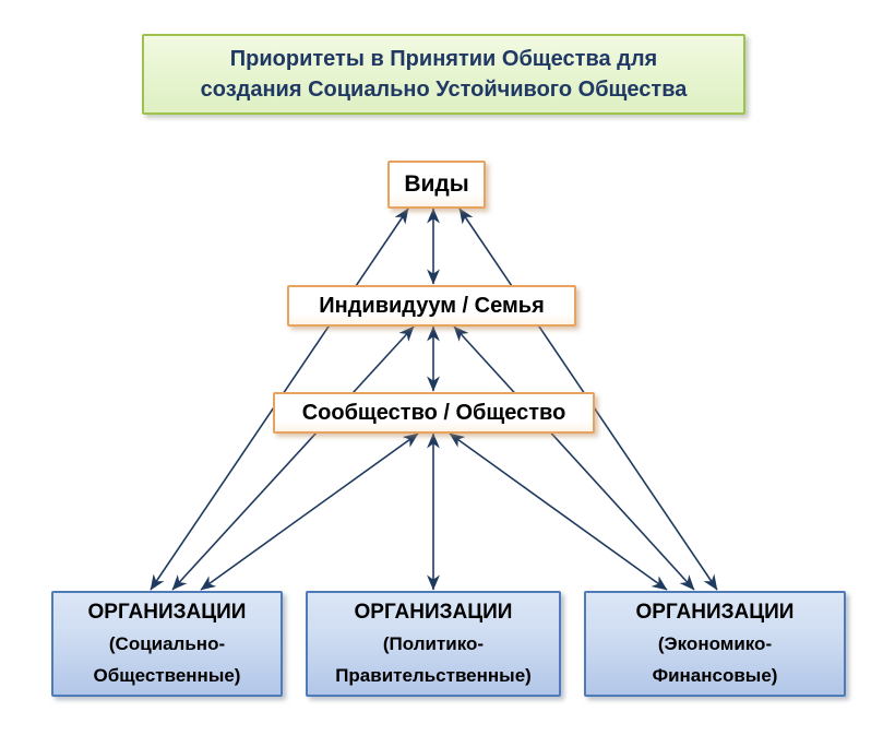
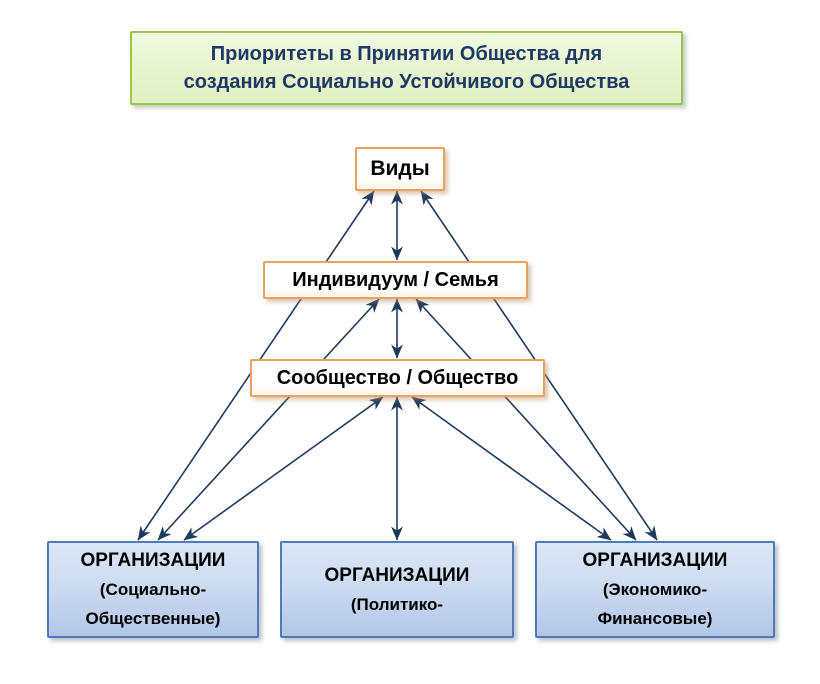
  Приоритеты в Принятии Общества для
  создания Социально Устойчивого Общества
  Виды
  Индивидуум / Семья
  Сообщество / Общество
  ОРГАНИЗАЦИИ
  (Социально-
  Общественные)
  ОРГАНИЗАЦИИ
  (Политико-
- Правительственные)
  ОРГАНИЗАЦИИ
  (Экономико-
  Финансовые)
